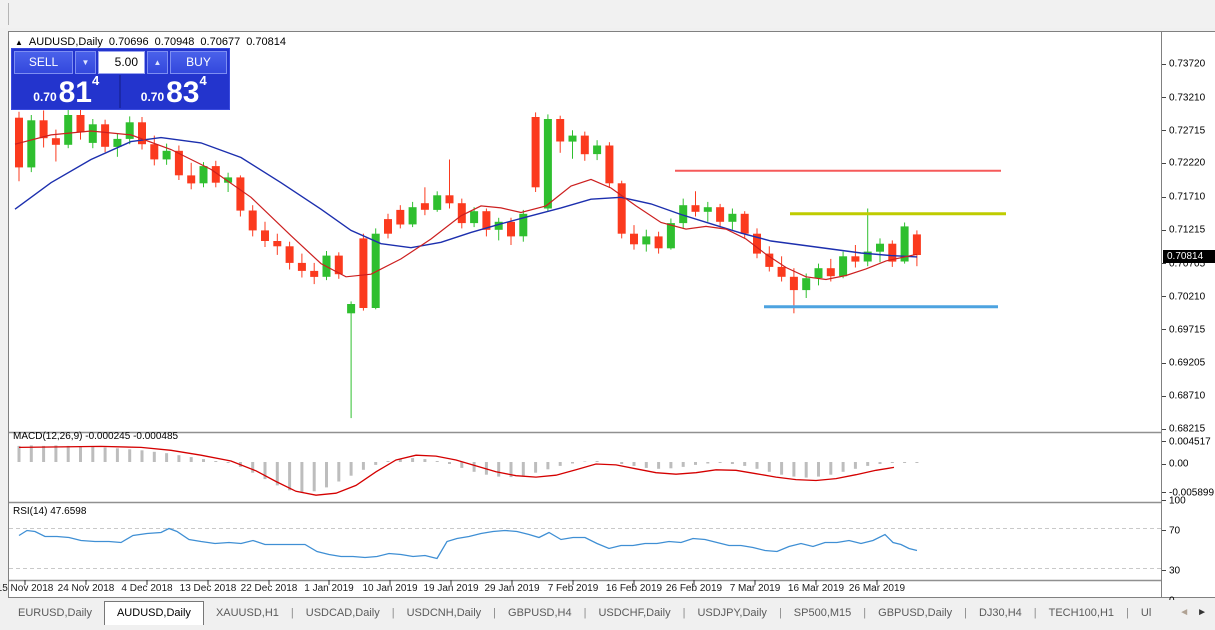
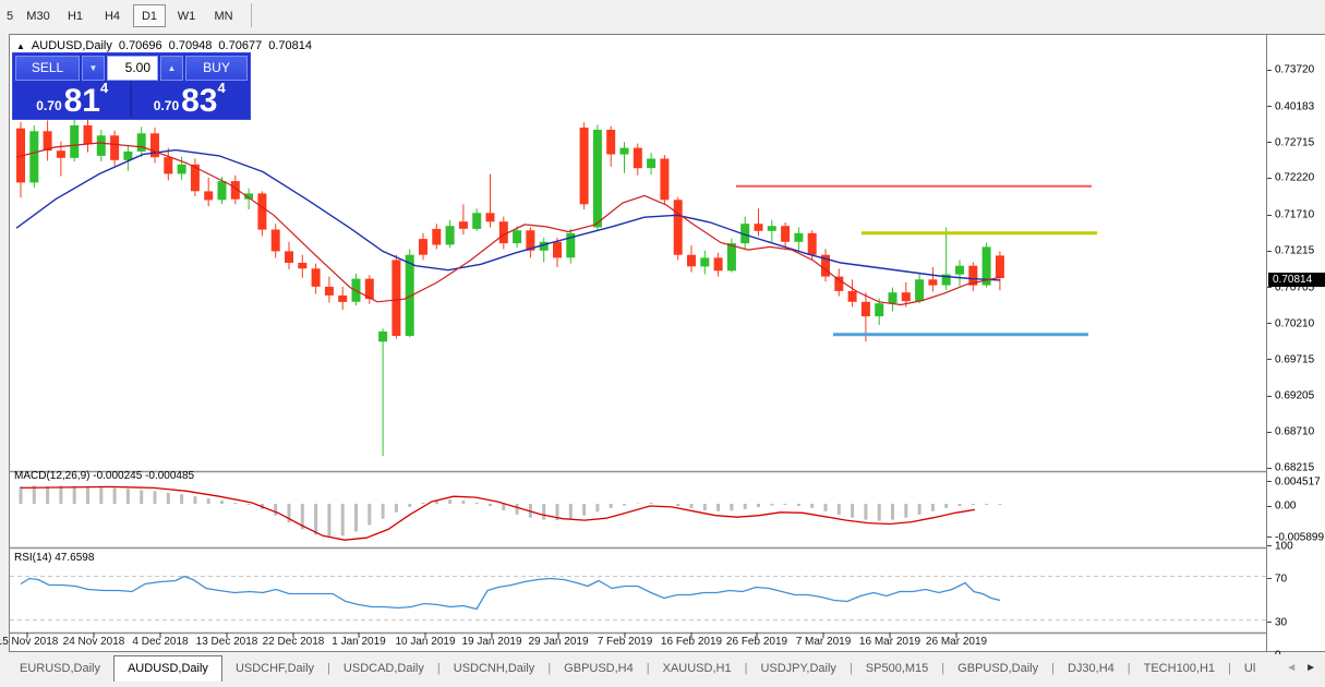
+ 5
+ M30
+ H1
+ H4
+ D1
+ W1
+ MN
  ▲
  AUDUSD,Daily
  0.70696
  0.70948
  0.70677
  0.70814
  SELL
  ▼
  5.00
  ▲
  BUY
  0.70
  81
  4
  0.70
  83
  4
  MACD(12,26,9) -0.000245 -0.000485
  RSI(14) 47.6598
  0.73720
- 0.73210
+ 0.40183
  0.72715
  0.72220
  0.71710
  0.71215
  0.70705
  0.70210
  0.69715
  0.69205
  0.68710
  0.68215
  0.004517
  0.00
  -0.005899
  100
  70
  30
  0.70814
  5 Nov 2018
  24 Nov 2018
  4 Dec 2018
  13 Dec 2018
  22 Dec 2018
  1 Jan 2019
  10 Jan 2019
  19 Jan 2019
  29 Jan 2019
  7 Feb 2019
  16 Feb 2019
  26 Feb 2019
  7 Mar 2019
  16 Mar 2019
  26 Mar 2019
  EURUSD,Daily
  AUDUSD,Daily
- XAUUSD,H1
+ USDCHF,Daily
  |
  USDCAD,Daily
  |
  USDCNH,Daily
  |
  GBPUSD,H4
  |
- USDCHF,Daily
+ XAUUSD,H1
  |
  USDJPY,Daily
  |
  SP500,M15
  |
  GBPUSD,Daily
  |
  DJ30,H4
  |
  TECH100,H1
  |
  Ul
  ◄
  ►
